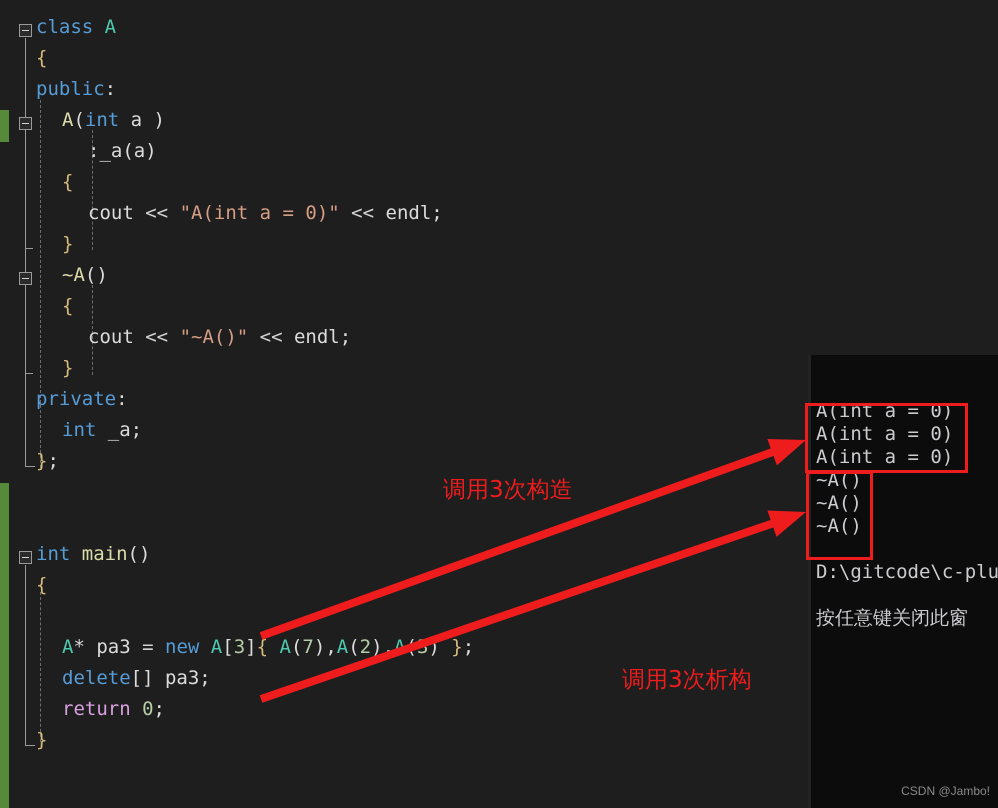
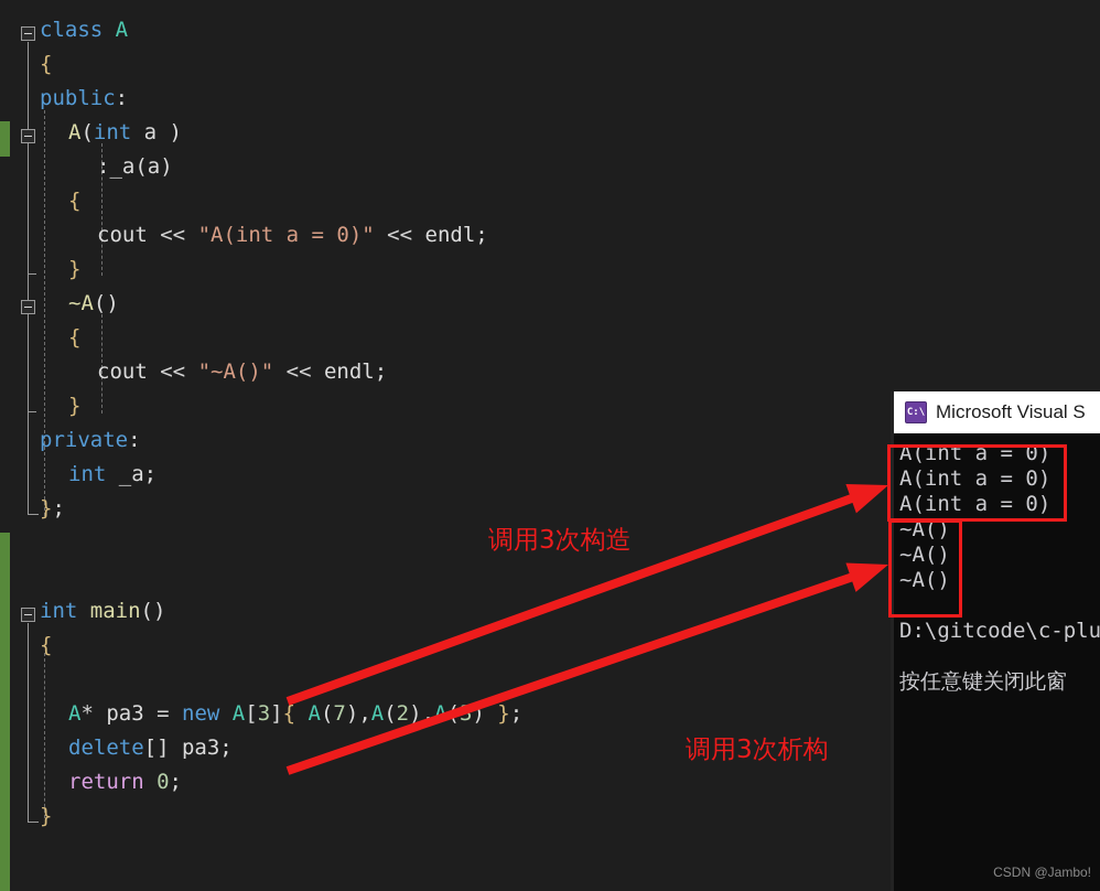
  class A
  {
  public:
  A(int a )
  :_a(a)
  {
  cout << "A(int a = 0)" << endl;
  }
  ~A()
  {
  cout << "~A()" << endl;
  }
  private:
  int _a;
  };
  int main()
  {
  A* pa3 = new A[3]{ A(7),A(2),A ) };
  delete[] pa3;
  return 0;
  }
+ C:\
+ Microsoft Visual S
  A(int a = 0)
  A(int a = 0)
  A(int a = 0)
  ~A()
  ~A()
  ~A()
  D:\gitcode\c-plu
  按任意键关闭此窗
  CSDN @Jambo!
  调用3次构造
  调用3次析构
